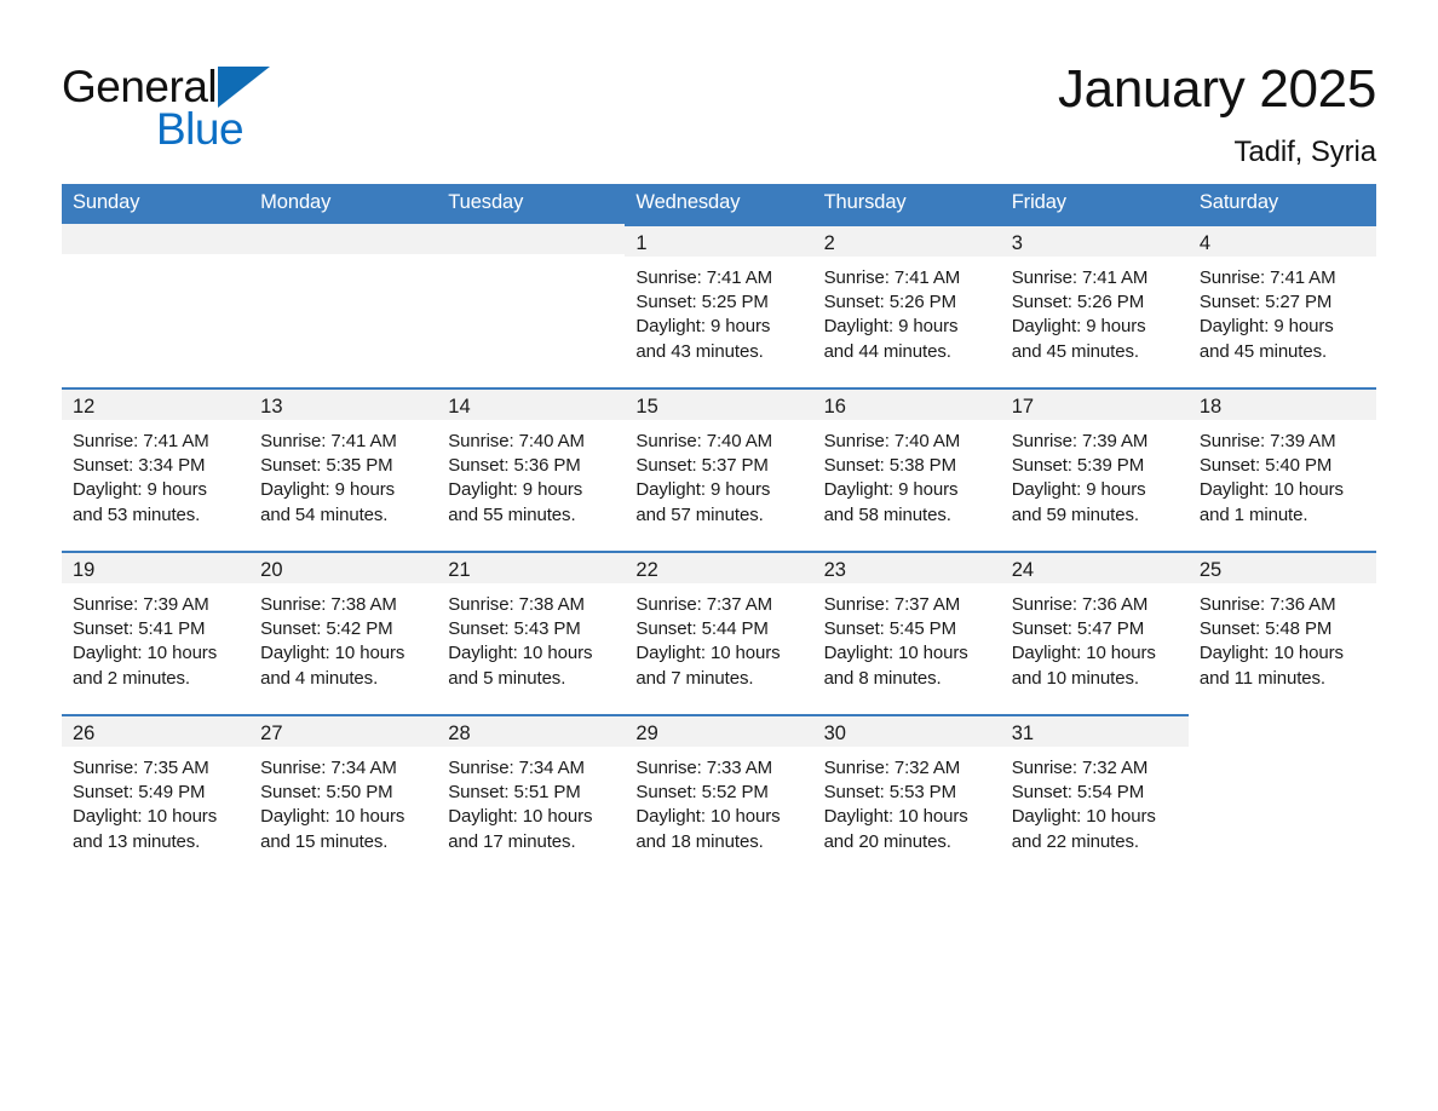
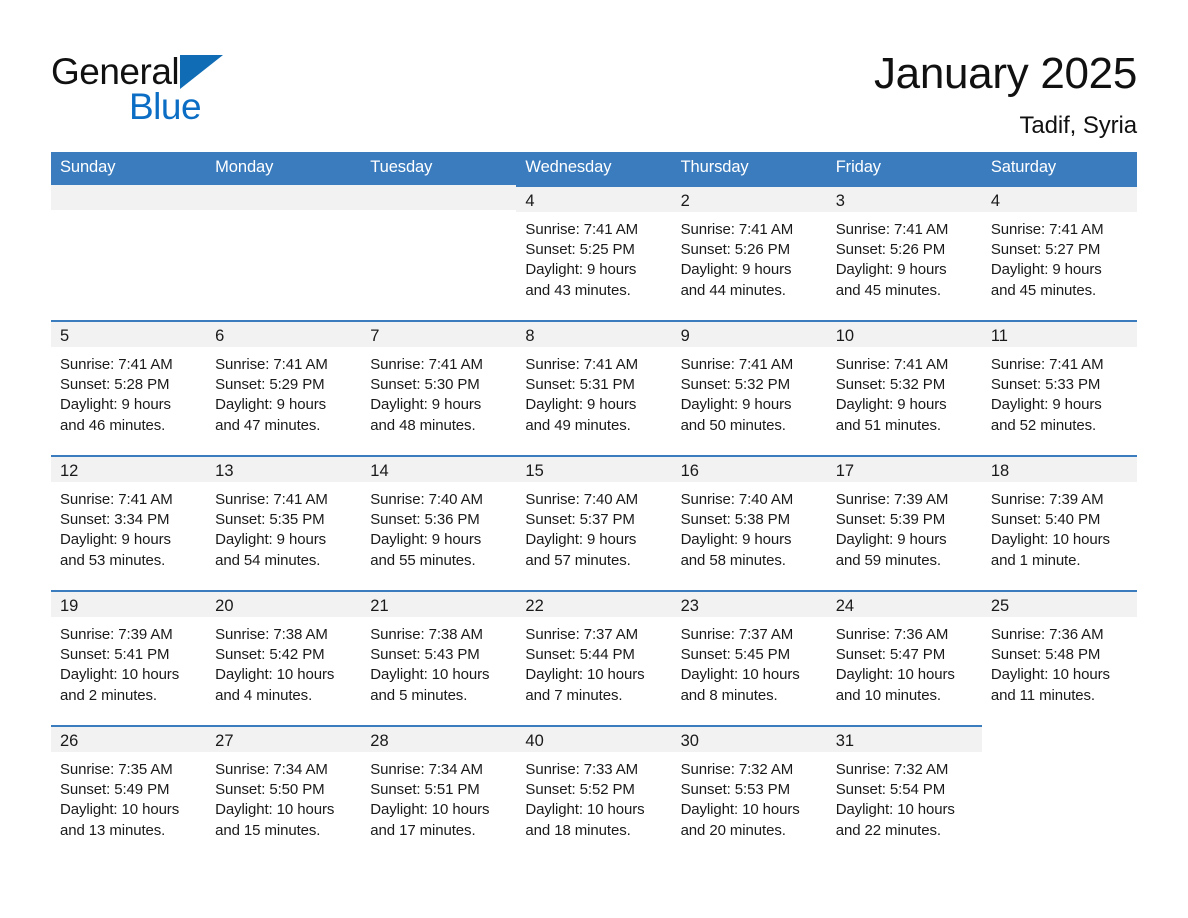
  General
  Blue
  January 2025
  Tadif, Syria
  Sunday	Monday	Tuesday	Wednesday	Thursday	Friday	Saturday
- 			1Sunrise: 7:41 AMSunset: 5:25 PMDaylight: 9 hoursand 43 minutes.	2Sunrise: 7:41 AMSunset: 5:26 PMDaylight: 9 hoursand 44 minutes.	3Sunrise: 7:41 AMSunset: 5:26 PMDaylight: 9 hoursand 45 minutes.	4Sunrise: 7:41 AMSunset: 5:27 PMDaylight: 9 hoursand 45 minutes.
+ 			4Sunrise: 7:41 AMSunset: 5:25 PMDaylight: 9 hoursand 43 minutes.	2Sunrise: 7:41 AMSunset: 5:26 PMDaylight: 9 hoursand 44 minutes.	3Sunrise: 7:41 AMSunset: 5:26 PMDaylight: 9 hoursand 45 minutes.	4Sunrise: 7:41 AMSunset: 5:27 PMDaylight: 9 hoursand 45 minutes.
+ 5Sunrise: 7:41 AMSunset: 5:28 PMDaylight: 9 hoursand 46 minutes.	6Sunrise: 7:41 AMSunset: 5:29 PMDaylight: 9 hoursand 47 minutes.	7Sunrise: 7:41 AMSunset: 5:30 PMDaylight: 9 hoursand 48 minutes.	8Sunrise: 7:41 AMSunset: 5:31 PMDaylight: 9 hoursand 49 minutes.	9Sunrise: 7:41 AMSunset: 5:32 PMDaylight: 9 hoursand 50 minutes.	10Sunrise: 7:41 AMSunset: 5:32 PMDaylight: 9 hoursand 51 minutes.	11Sunrise: 7:41 AMSunset: 5:33 PMDaylight: 9 hoursand 52 minutes.
  12Sunrise: 7:41 AMSunset: 3:34 PMDaylight: 9 hoursand 53 minutes.	13Sunrise: 7:41 AMSunset: 5:35 PMDaylight: 9 hoursand 54 minutes.	14Sunrise: 7:40 AMSunset: 5:36 PMDaylight: 9 hoursand 55 minutes.	15Sunrise: 7:40 AMSunset: 5:37 PMDaylight: 9 hoursand 57 minutes.	16Sunrise: 7:40 AMSunset: 5:38 PMDaylight: 9 hoursand 58 minutes.	17Sunrise: 7:39 AMSunset: 5:39 PMDaylight: 9 hoursand 59 minutes.	18Sunrise: 7:39 AMSunset: 5:40 PMDaylight: 10 hoursand 1 minute.
  19Sunrise: 7:39 AMSunset: 5:41 PMDaylight: 10 hoursand 2 minutes.	20Sunrise: 7:38 AMSunset: 5:42 PMDaylight: 10 hoursand 4 minutes.	21Sunrise: 7:38 AMSunset: 5:43 PMDaylight: 10 hoursand 5 minutes.	22Sunrise: 7:37 AMSunset: 5:44 PMDaylight: 10 hoursand 7 minutes.	23Sunrise: 7:37 AMSunset: 5:45 PMDaylight: 10 hoursand 8 minutes.	24Sunrise: 7:36 AMSunset: 5:47 PMDaylight: 10 hoursand 10 minutes.	25Sunrise: 7:36 AMSunset: 5:48 PMDaylight: 10 hoursand 11 minutes.
- 26Sunrise: 7:35 AMSunset: 5:49 PMDaylight: 10 hoursand 13 minutes.	27Sunrise: 7:34 AMSunset: 5:50 PMDaylight: 10 hoursand 15 minutes.	28Sunrise: 7:34 AMSunset: 5:51 PMDaylight: 10 hoursand 17 minutes.	29Sunrise: 7:33 AMSunset: 5:52 PMDaylight: 10 hoursand 18 minutes.	30Sunrise: 7:32 AMSunset: 5:53 PMDaylight: 10 hoursand 20 minutes.	31Sunrise: 7:32 AMSunset: 5:54 PMDaylight: 10 hoursand 22 minutes.
+ 26Sunrise: 7:35 AMSunset: 5:49 PMDaylight: 10 hoursand 13 minutes.	27Sunrise: 7:34 AMSunset: 5:50 PMDaylight: 10 hoursand 15 minutes.	28Sunrise: 7:34 AMSunset: 5:51 PMDaylight: 10 hoursand 17 minutes.	40Sunrise: 7:33 AMSunset: 5:52 PMDaylight: 10 hoursand 18 minutes.	30Sunrise: 7:32 AMSunset: 5:53 PMDaylight: 10 hoursand 20 minutes.	31Sunrise: 7:32 AMSunset: 5:54 PMDaylight: 10 hoursand 22 minutes.
